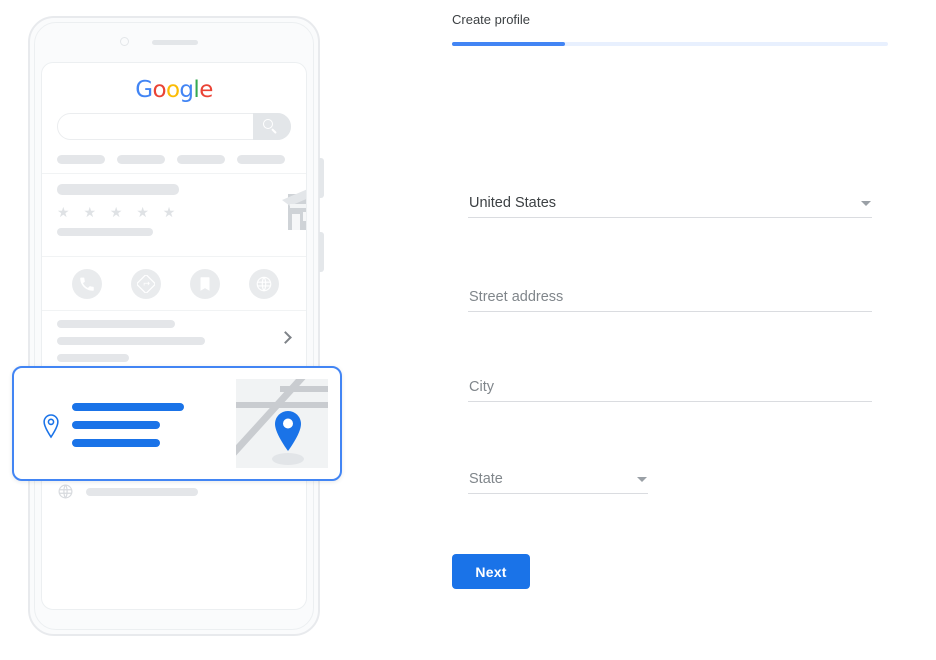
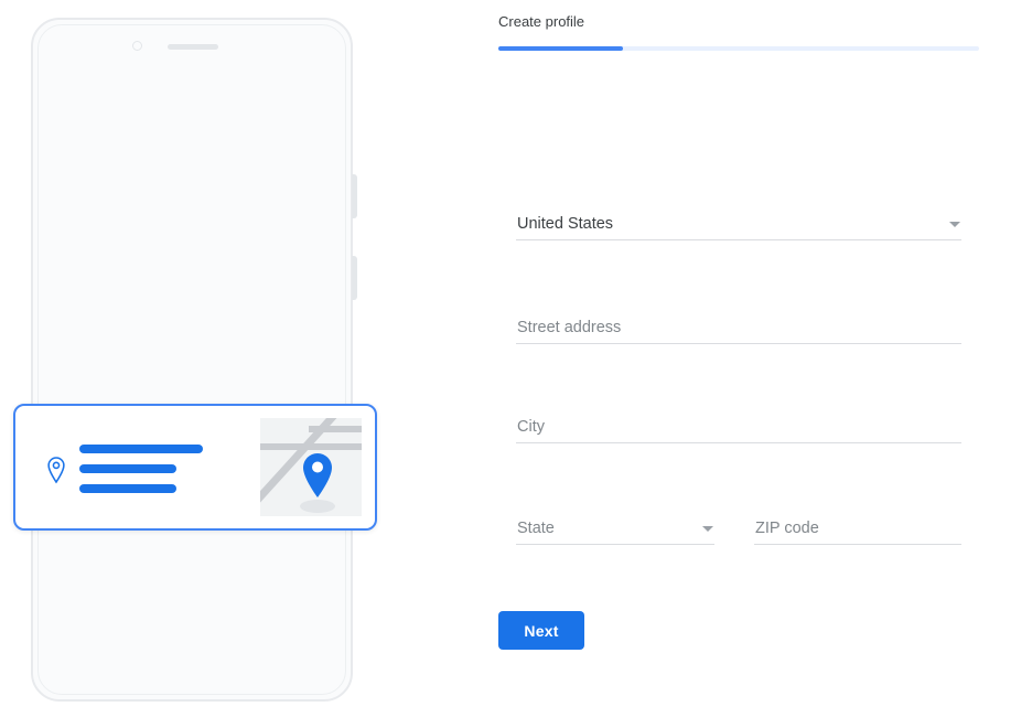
- Google
- ★ ★ ★ ★ ★
  Create profile
  United States
  Street address
  City
  State
+ ZIP code
  Next
